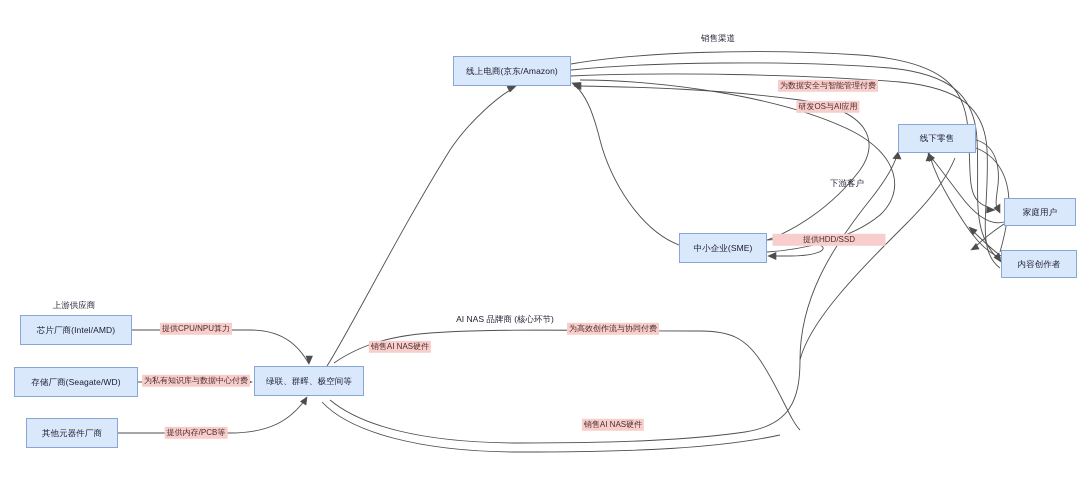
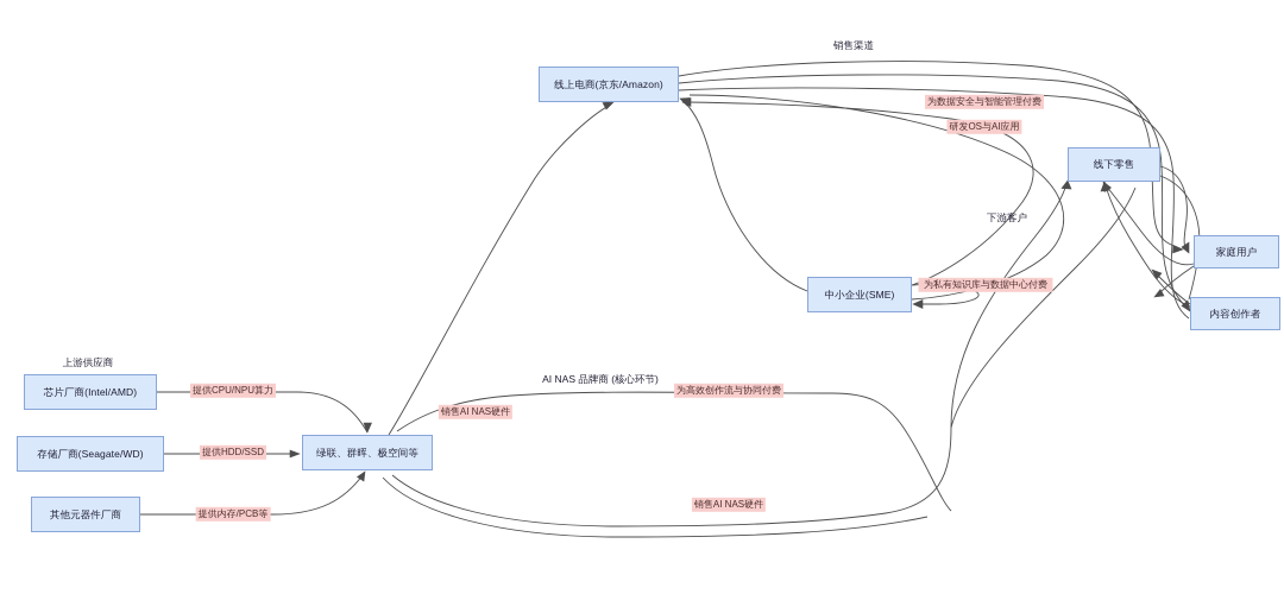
  上游供应商
  AI NAS 品牌商 (核心环节)
  销售渠道
  下游客户
  芯片厂商(Intel/AMD)
  存储厂商(Seagate/WD)
  其他元器件厂商
  绿联、群晖、极空间等
  线上电商(京东/Amazon)
  线下零售
  中小企业(SME)
  家庭用户
  内容创作者
  提供CPU/NPU算力
- 为私有知识库与数据中心付费
+ 提供HDD/SSD
  提供内存/PCB等
  销售AI NAS硬件
  为高效创作流与协同付费
  销售AI NAS硬件
  为数据安全与智能管理付费
  研发OS与AI应用
- 提供HDD/SSD
+ 为私有知识库与数据中心付费
